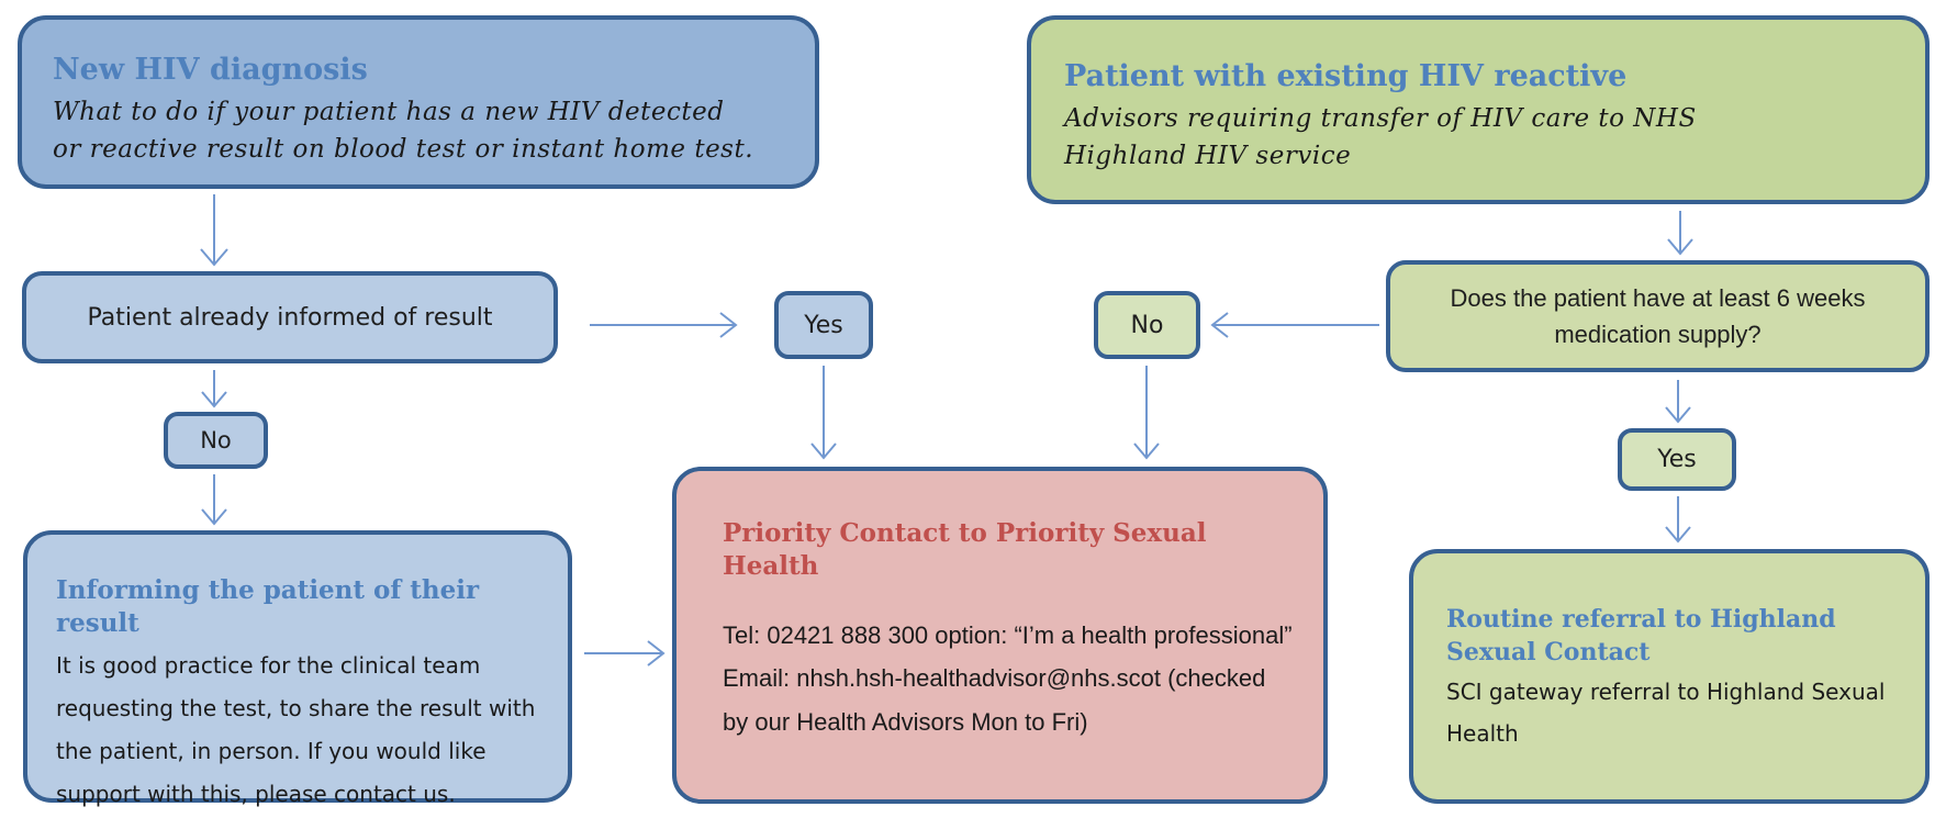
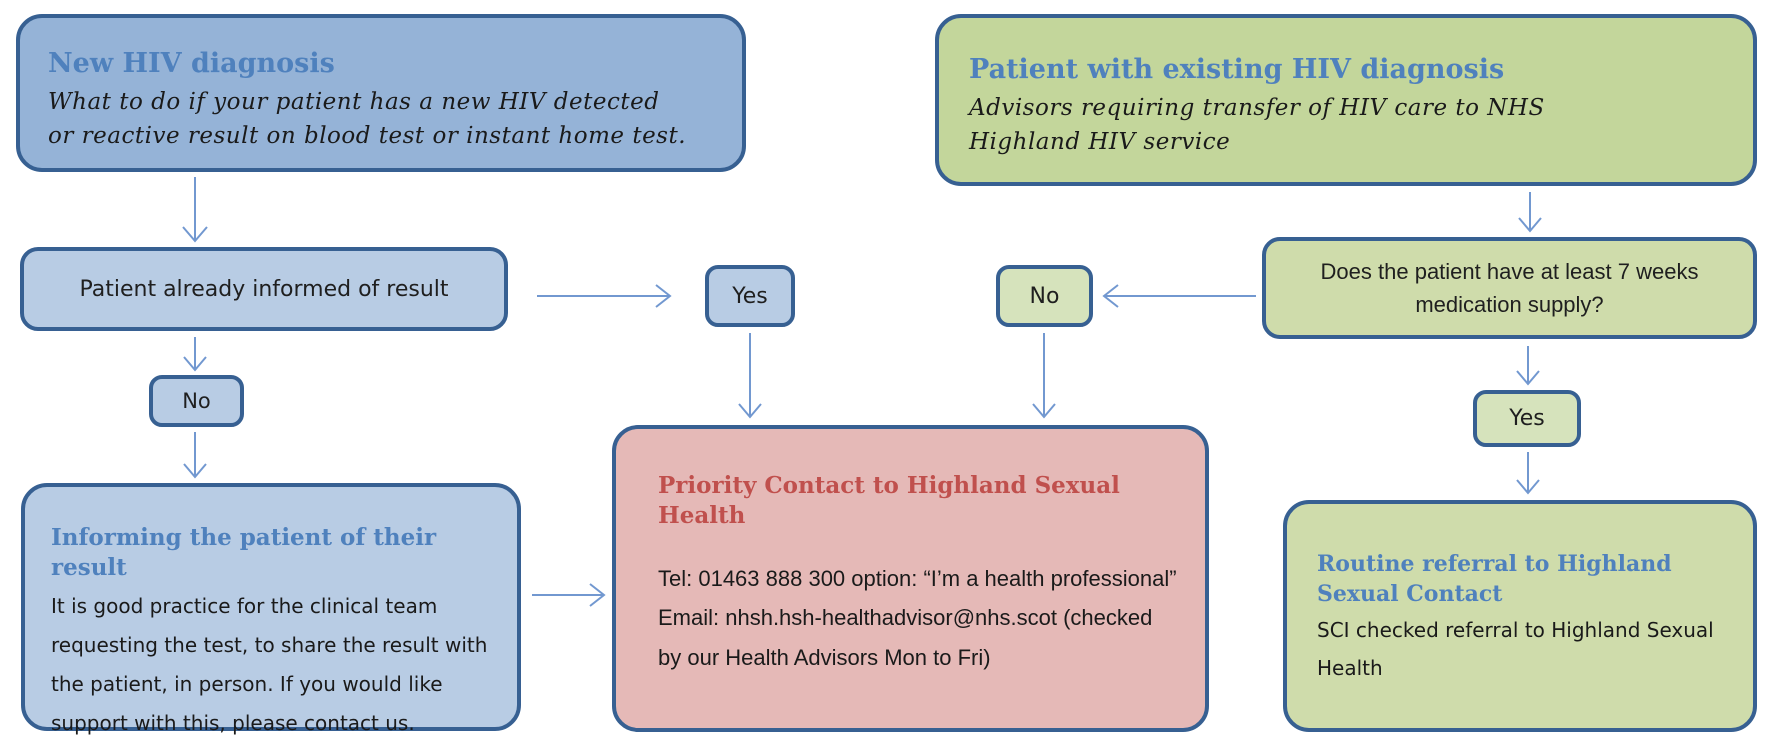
  New HIV diagnosis
  What to do if your patient has a new HIV detected or reactive result on blood test or instant home test.
- Patient with existing HIV reactive
+ Patient with existing HIV diagnosis
  Advisors requiring transfer of HIV care to NHS Highland HIV service
  Patient already informed of result
  Yes
  No
- Does the patient have at least 6 weeks medication supply?
+ Does the patient have at least 7 weeks medication supply?
  No
  Yes
  Informing the patient of their result
  It is good practice for the clinical team requesting the test, to share the result with the patient, in person. If you would like support with this, please contact us.
- Priority Contact to Priority Sexual Health
+ Priority Contact to Highland Sexual Health
- Tel: 02421 888 300 option: “I’m a health professional”
+ Tel: 01463 888 300 option: “I’m a health professional”
  Email: nhsh.hsh-healthadvisor@nhs.scot (checked by our Health Advisors Mon to Fri)
  Routine referral to Highland Sexual Contact
- SCI gateway referral to Highland Sexual Health
+ SCI checked referral to Highland Sexual Health
